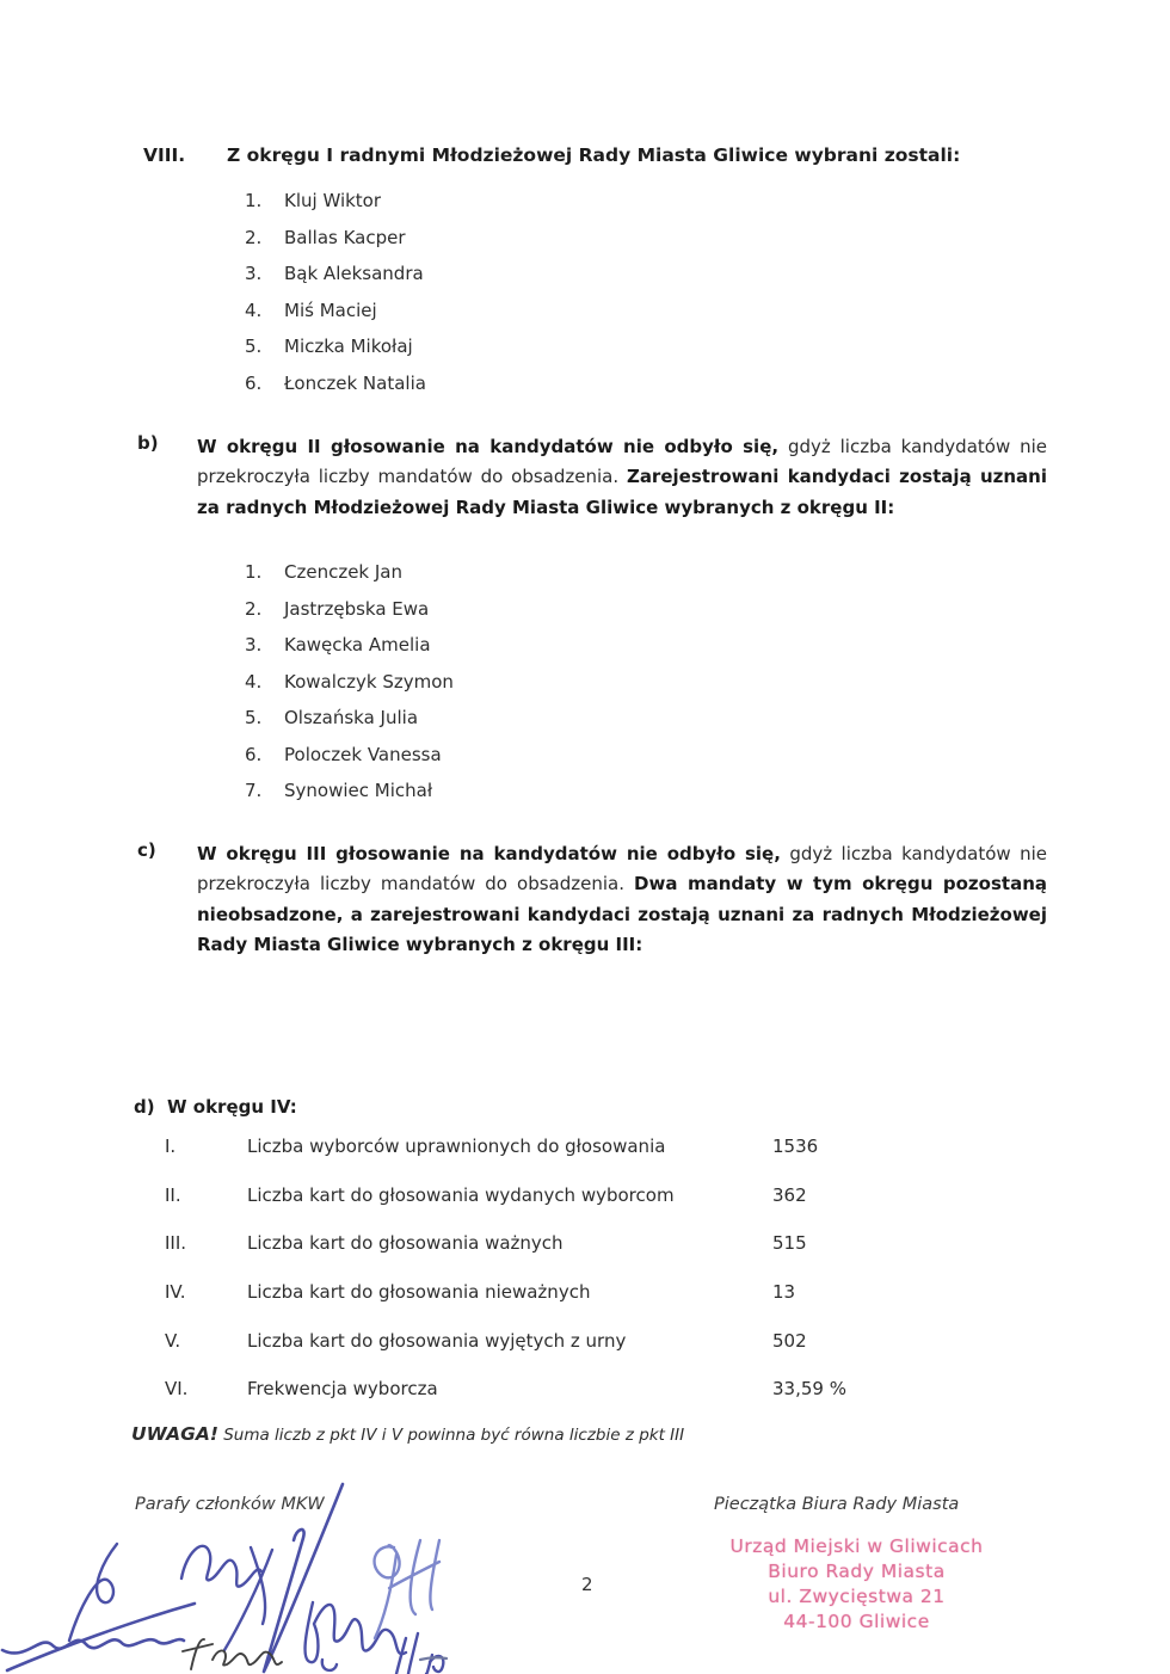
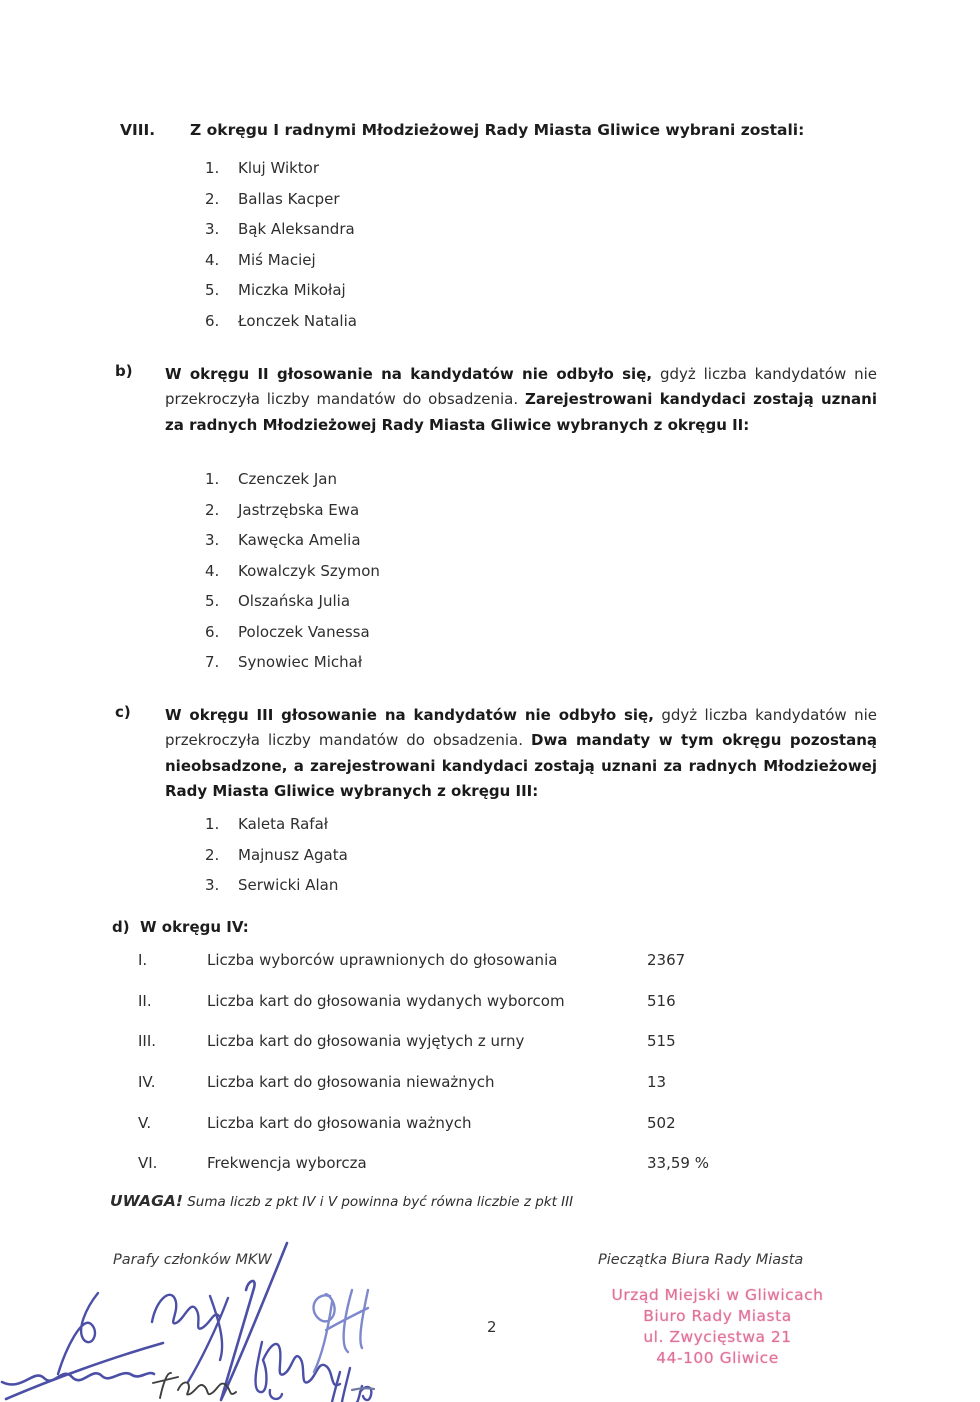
  VIII. Z okręgu I radnymi Młodzieżowej Rady Miasta Gliwice wybrani zostali:
  1. Kluj Wiktor
  2. Ballas Kacper
  3. Bąk Aleksandra
  4. Miś Maciej
  5. Miczka Mikołaj
  6. Łonczek Natalia
  b)
  W okręgu II głosowanie na kandydatów nie odbyło się, gdyż liczba kandydatów nie przekroczyła liczby mandatów do obsadzenia. Zarejestrowani kandydaci zostają uznani za radnych Młodzieżowej Rady Miasta Gliwice wybranych z okręgu II:
  1. Czenczek Jan
  2. Jastrzębska Ewa
  3. Kawęcka Amelia
  4. Kowalczyk Szymon
  5. Olszańska Julia
  6. Poloczek Vanessa
  7. Synowiec Michał
  c)
  W okręgu III głosowanie na kandydatów nie odbyło się, gdyż liczba kandydatów nie przekroczyła liczby mandatów do obsadzenia. Dwa mandaty w tym okręgu pozostaną nieobsadzone, a zarejestrowani kandydaci zostają uznani za radnych Młodzieżowej Rady Miasta Gliwice wybranych z okręgu III:
+ 1. Kaleta Rafał
+ 2. Majnusz Agata
+ 3. Serwicki Alan
  d)
  W okręgu IV:
- I. Liczba wyborców uprawnionych do głosowania 1536
+ I. Liczba wyborców uprawnionych do głosowania 2367
- II. Liczba kart do głosowania wydanych wyborcom 362
+ II. Liczba kart do głosowania wydanych wyborcom 516
- III. Liczba kart do głosowania ważnych 515
+ III. Liczba kart do głosowania wyjętych z urny 515
  IV. Liczba kart do głosowania nieważnych 13
- V. Liczba kart do głosowania wyjętych z urny 502
+ V. Liczba kart do głosowania ważnych 502
  VI. Frekwencja wyborcza 33,59 %
  UWAGA! Suma liczb z pkt IV i V powinna być równa liczbie z pkt III
  Parafy członków MKW
  Pieczątka Biura Rady Miasta
  Urząd Miejski w Gliwicach
  Biuro Rady Miasta
  ul. Zwycięstwa 21
  44-100 Gliwice
  2
